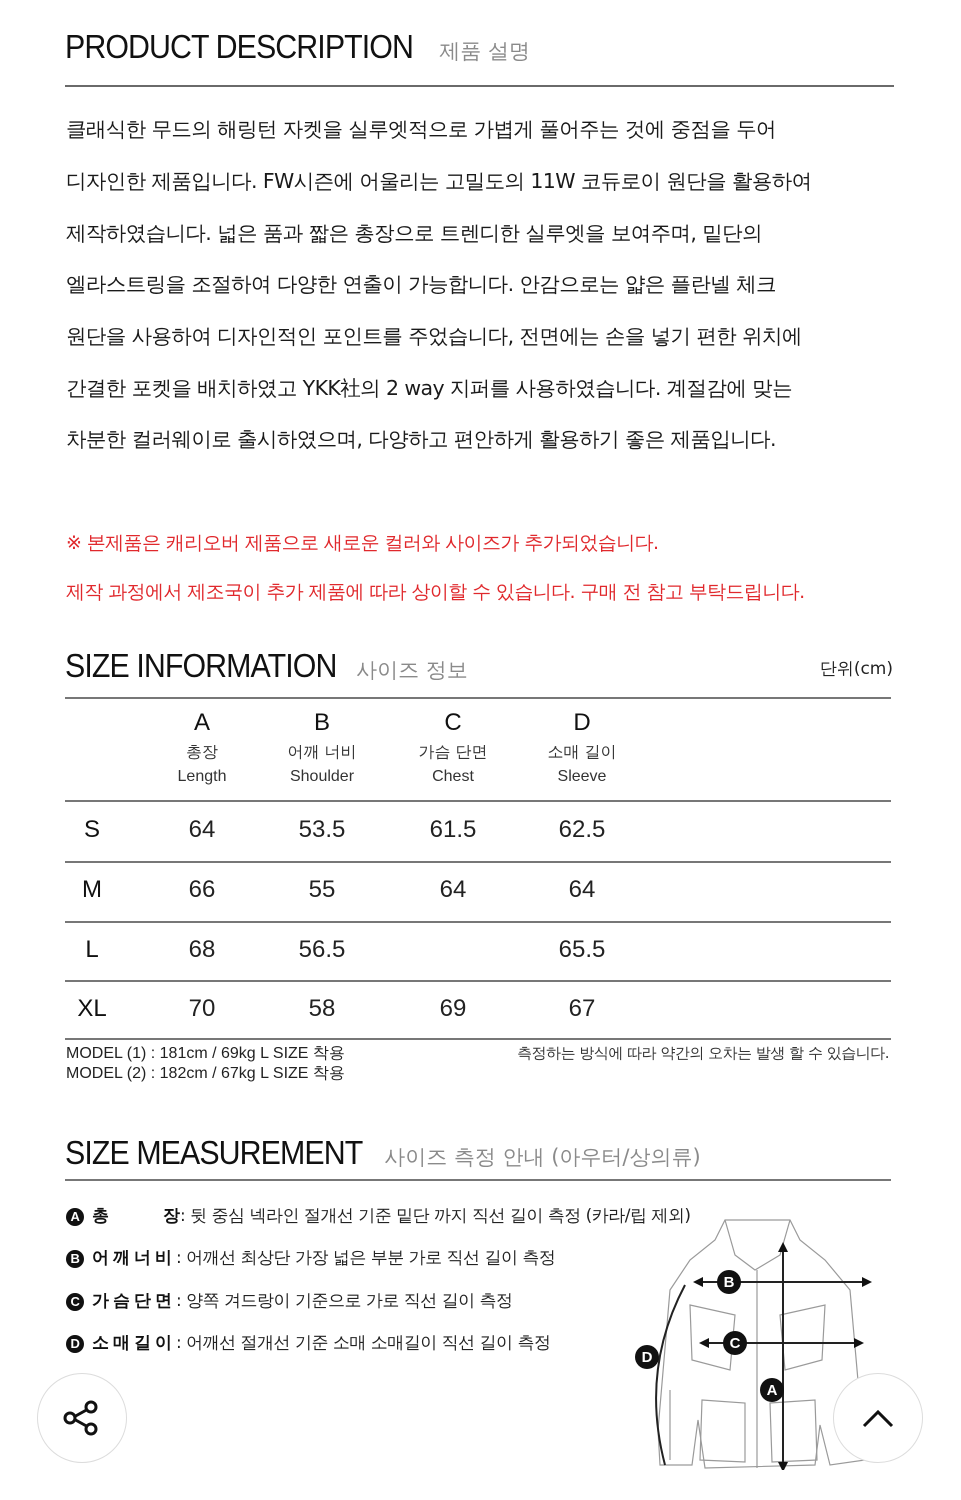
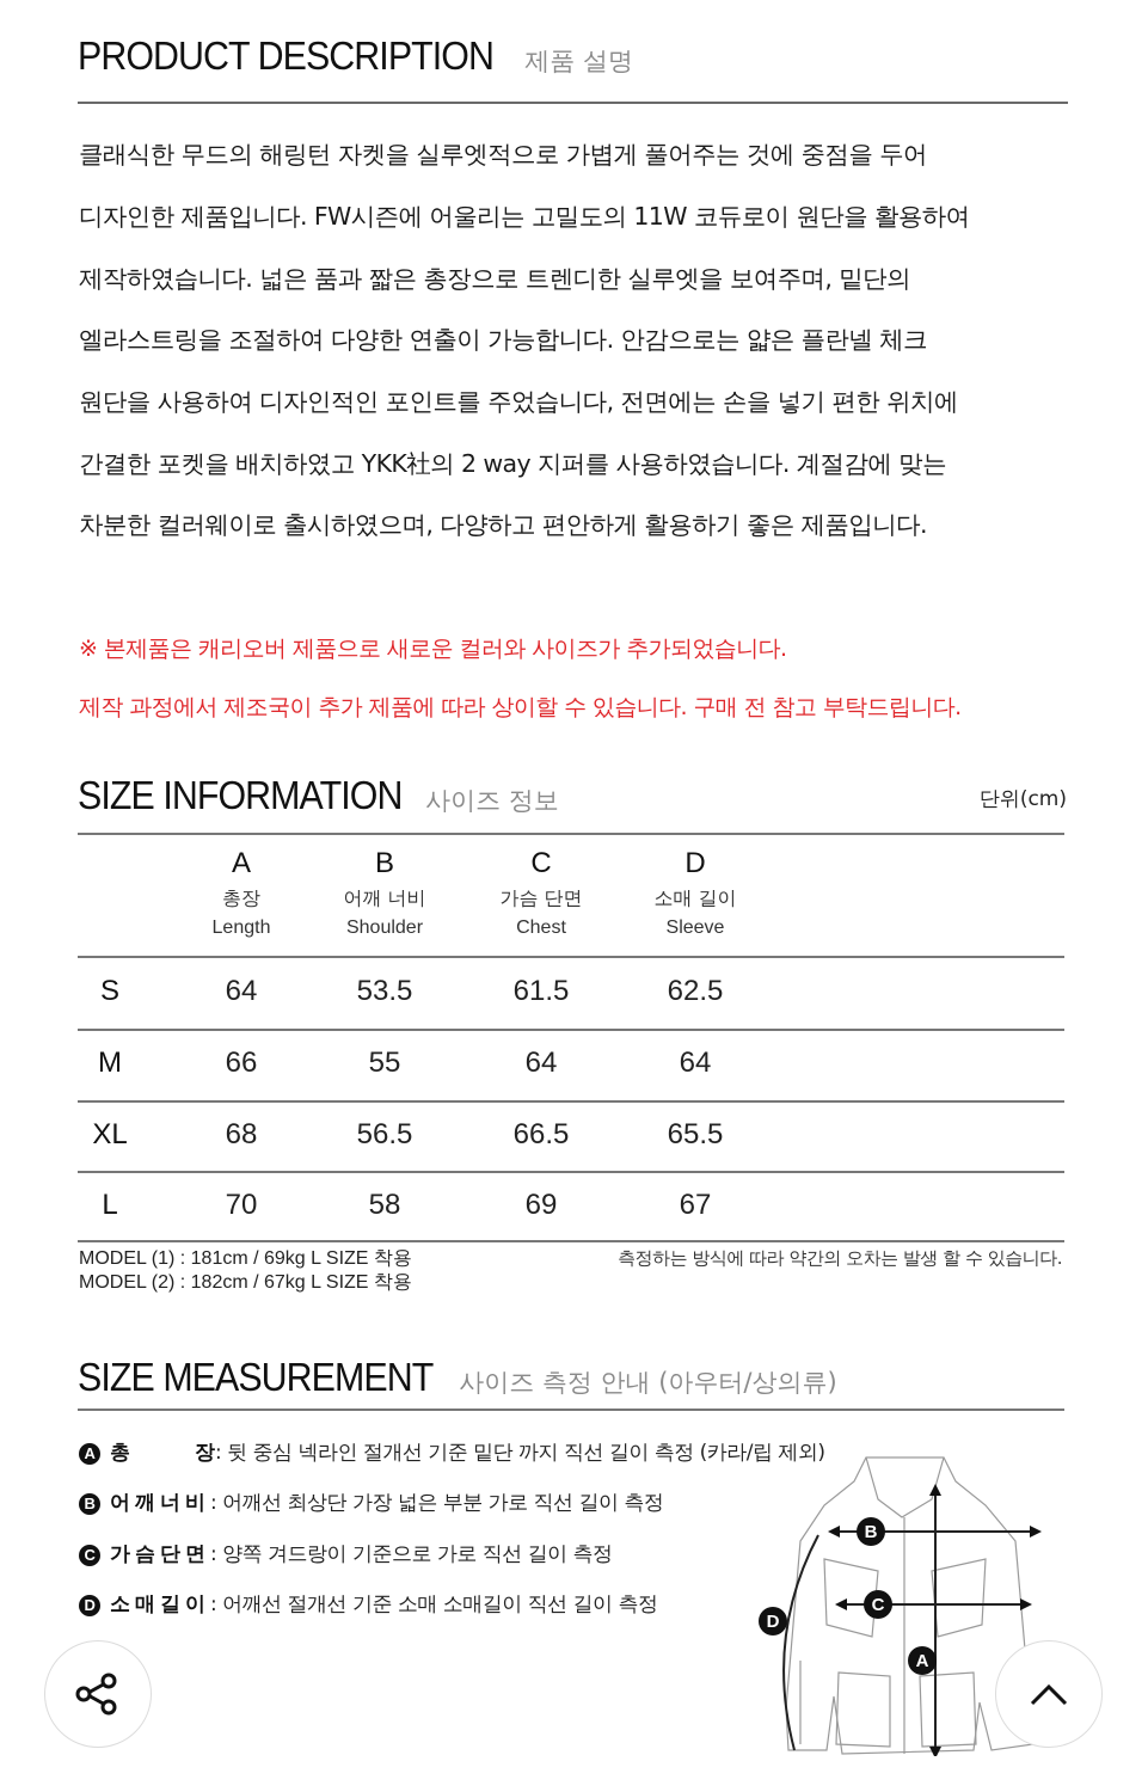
  PRODUCT DESCRIPTION
  제품 설명
  클래식한 무드의 해링턴 자켓을 실루엣적으로 가볍게 풀어주는 것에 중점을 두어
  디자인한 제품입니다. FW시즌에 어울리는 고밀도의 11W 코듀로이 원단을 활용하여
  제작하였습니다. 넓은 품과 짧은 총장으로 트렌디한 실루엣을 보여주며, 밑단의
  엘라스트링을 조절하여 다양한 연출이 가능합니다. 안감으로는 얇은 플란넬 체크
  원단을 사용하여 디자인적인 포인트를 주었습니다, 전면에는 손을 넣기 편한 위치에
  간결한 포켓을 배치하였고 YKK社의 2 way 지퍼를 사용하였습니다. 계절감에 맞는
  차분한 컬러웨이로 출시하였으며, 다양하고 편안하게 활용하기 좋은 제품입니다.
  ※ 본제품은 캐리오버 제품으로 새로운 컬러와 사이즈가 추가되었습니다.
  제작 과정에서 제조국이 추가 제품에 따라 상이할 수 있습니다. 구매 전 참고 부탁드립니다.
  SIZE INFORMATION
  사이즈 정보
  단위(cm)
  A
  총장
  Length
  B
  어깨 너비
  Shoulder
  C
  가슴 단면
  Chest
  D
  소매 길이
  Sleeve
  S
  64
  53.5
  61.5
  62.5
  M
  66
  55
  64
  64
- L
+ XL
  68
  56.5
+ 66.5
  65.5
- XL
+ L
  70
  58
  69
  67
  MODEL (1) : 181cm / 69kg L SIZE 착용
  MODEL (2) : 182cm / 67kg L SIZE 착용
  측정하는 방식에 따라 약간의 오차는 발생 할 수 있습니다.
  SIZE MEASUREMENT
  사이즈 측정 안내 (아우터/상의류)
  A
  총
  장
  : 뒷 중심 넥라인 절개선 기준 밑단 까지 직선 길이 측정 (카라/립 제외)
  B
  어깨너비
  : 어깨선 최상단 가장 넓은 부분 가로 직선 길이 측정
  C
  가슴단면
  : 양쪽 겨드랑이 기준으로 가로 직선 길이 측정
  D
  소매길이
  : 어깨선 절개선 기준 소매 소매길이 직선 길이 측정
  B
  C
  D
  A
